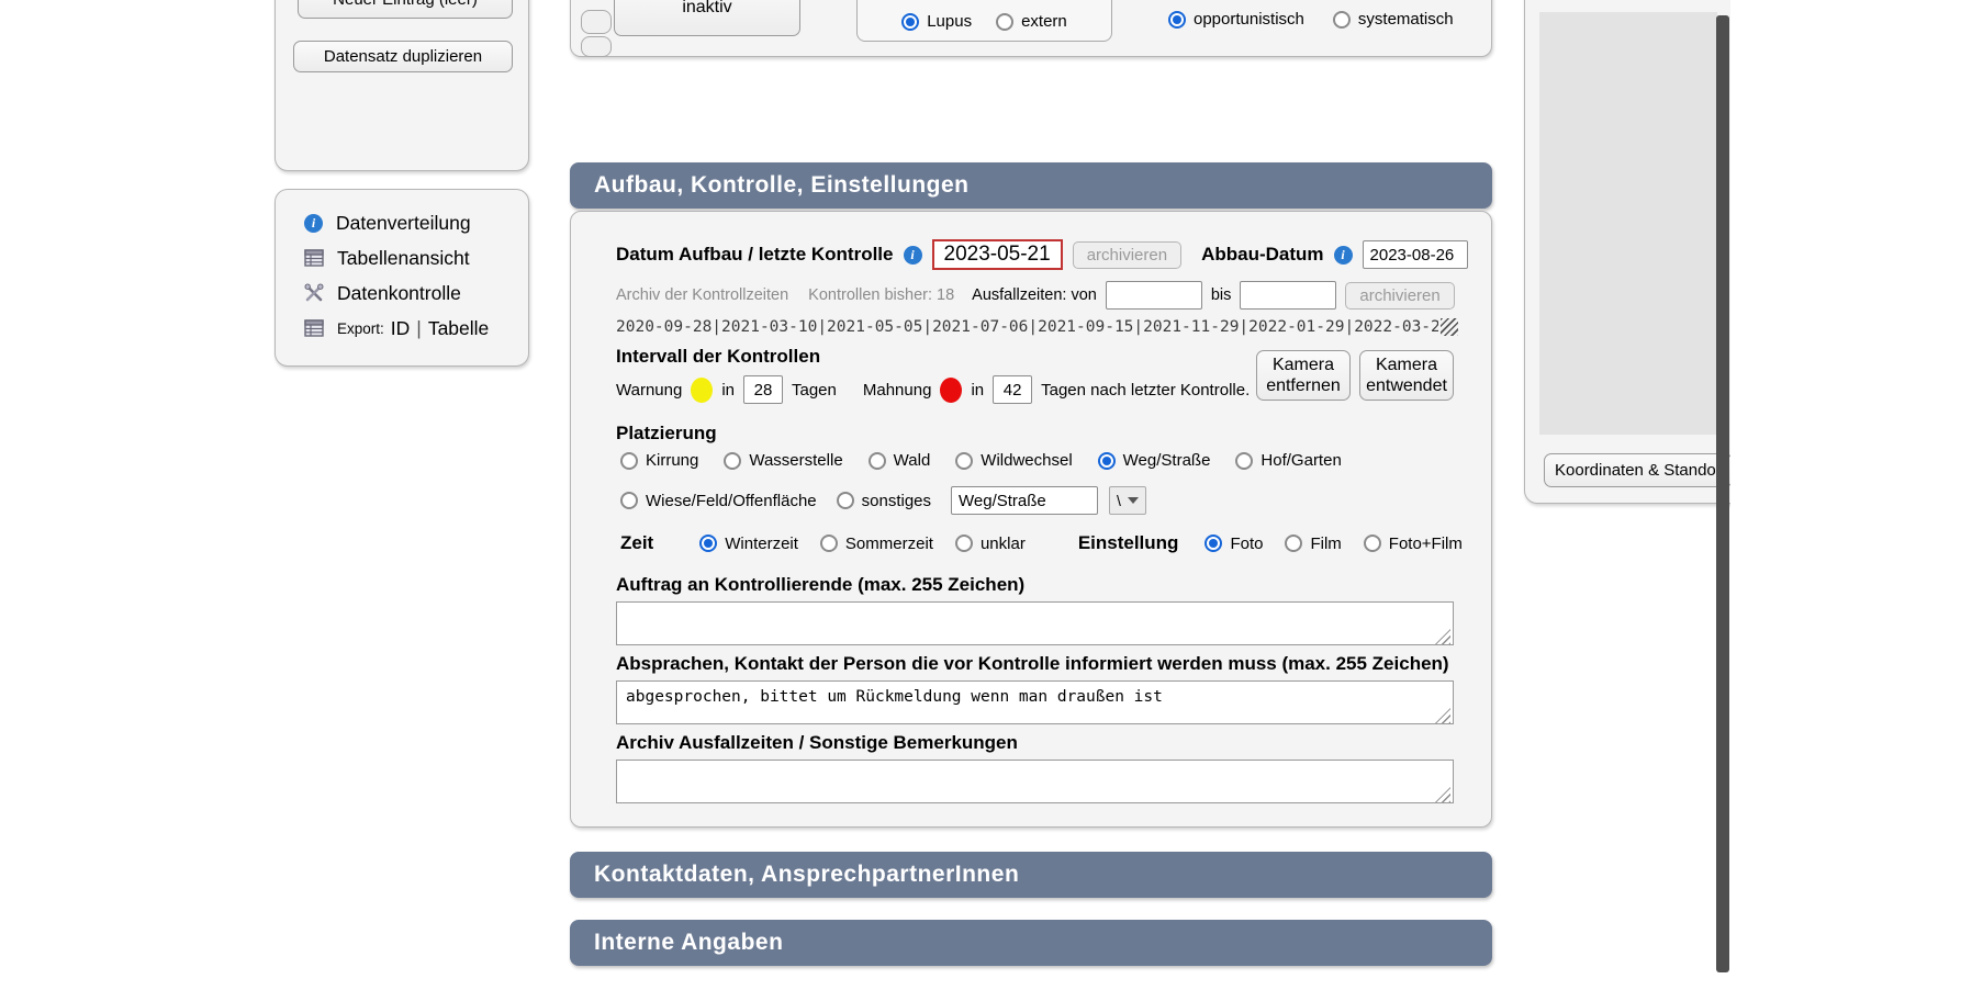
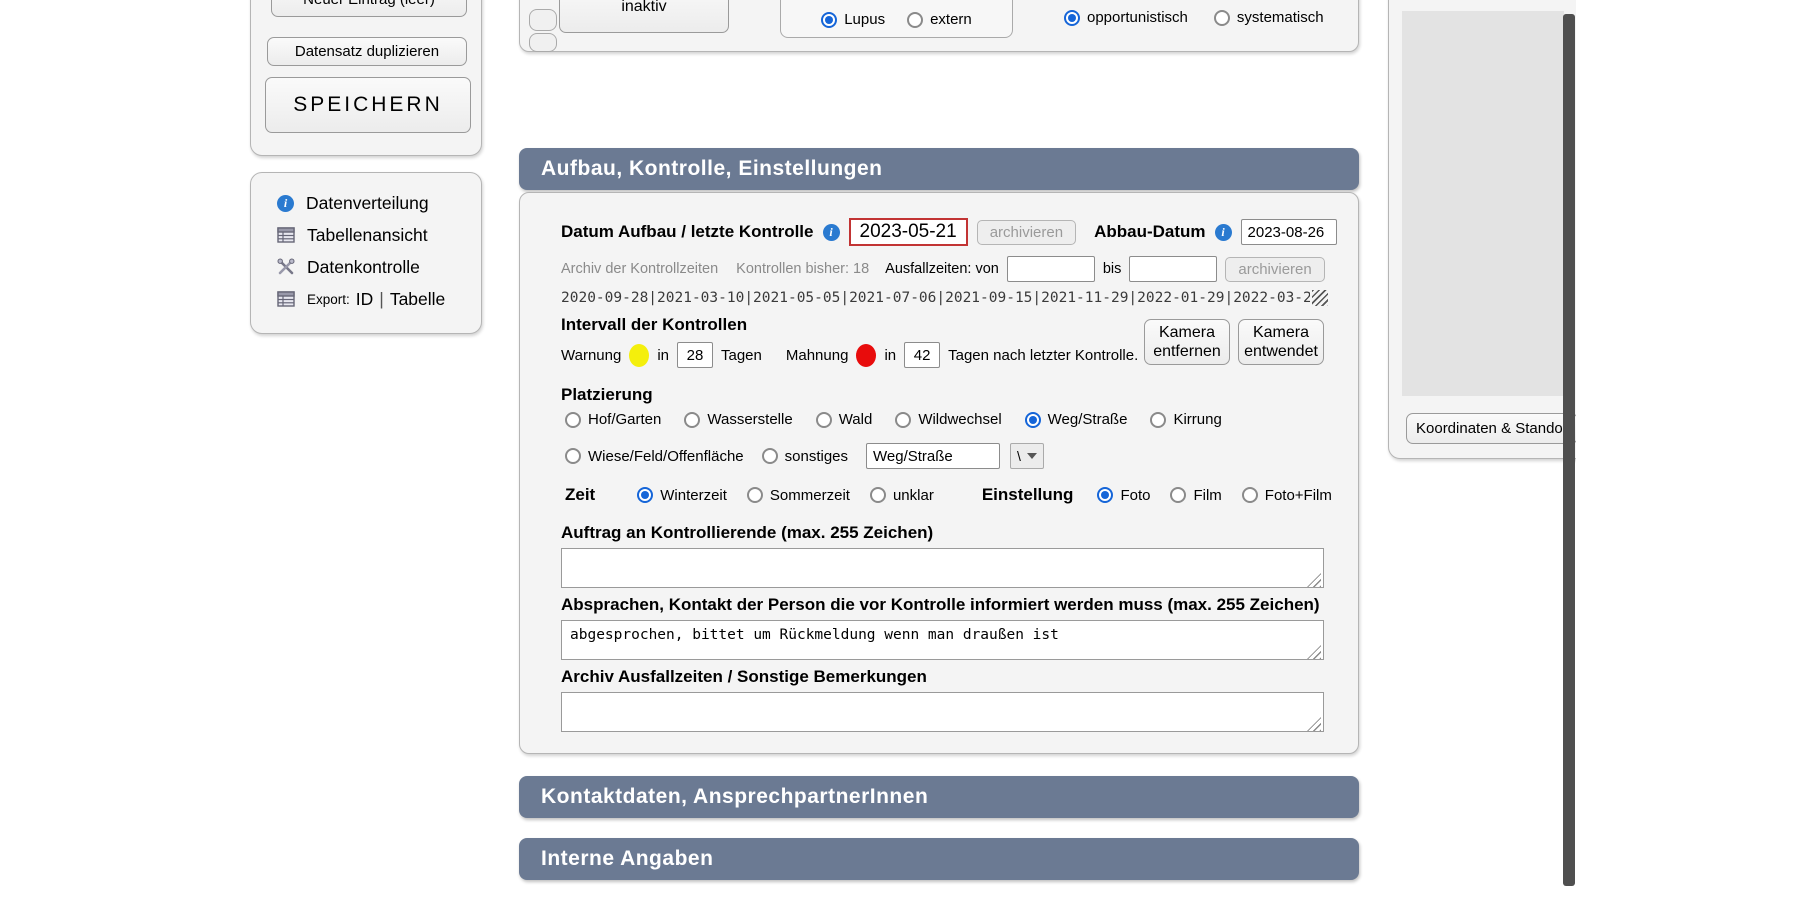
  Datensatz duplizieren
+ SPEICHERN
  i
  Datenverteilung
  Tabellenansicht
  Datenkontrolle
  Export:
  ID
  |
  Tabelle
  inaktiv
  Lupus
  extern
  opportunistisch
  systematisch
  Aufbau, Kontrolle, Einstellungen
  Datum Aufbau / letzte Kontrolle
  i
  2023-05-21
  archivieren
  Abbau-Datum
  i
  2023-08-26
  Archiv der Kontrollzeiten
  Kontrollen bisher: 18
  Ausfallzeiten: von
  bis
  archivieren
  2020-09-28|2021-03-10|2021-05-05|2021-07-06|2021-09-15|2021-11-29|2022-01-29|2022-03-2
  Intervall der Kontrollen
  Warnung
  in
  28
  Tagen
  Mahnung
  in
  42
  Tagen nach letzter Kontrolle.
  Kamera entfernen
  Kamera entwendet
  Platzierung
- Kirrung
+ Hof/Garten
  Wasserstelle
  Wald
  Wildwechsel
  Weg/Straße
- Hof/Garten
+ Kirrung
  Wiese/Feld/Offenfläche
  sonstiges
  Weg/Straße
  \
  Zeit
  Winterzeit
  Sommerzeit
  unklar
  Einstellung
  Foto
  Film
  Foto+Film
  Auftrag an Kontrollierende (max. 255 Zeichen)
  Absprachen, Kontakt der Person die vor Kontrolle informiert werden muss (max. 255 Zeichen)
  abgesprochen, bittet um Rückmeldung wenn man draußen ist
  Archiv Ausfallzeiten / Sonstige Bemerkungen
  Kontaktdaten, AnsprechpartnerInnen
  Interne Angaben
  Koordinaten & Stando
